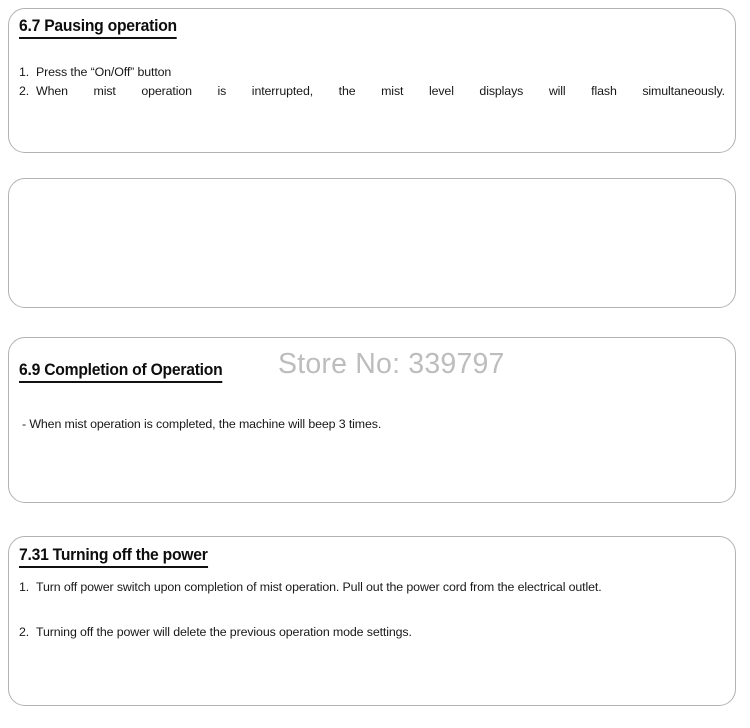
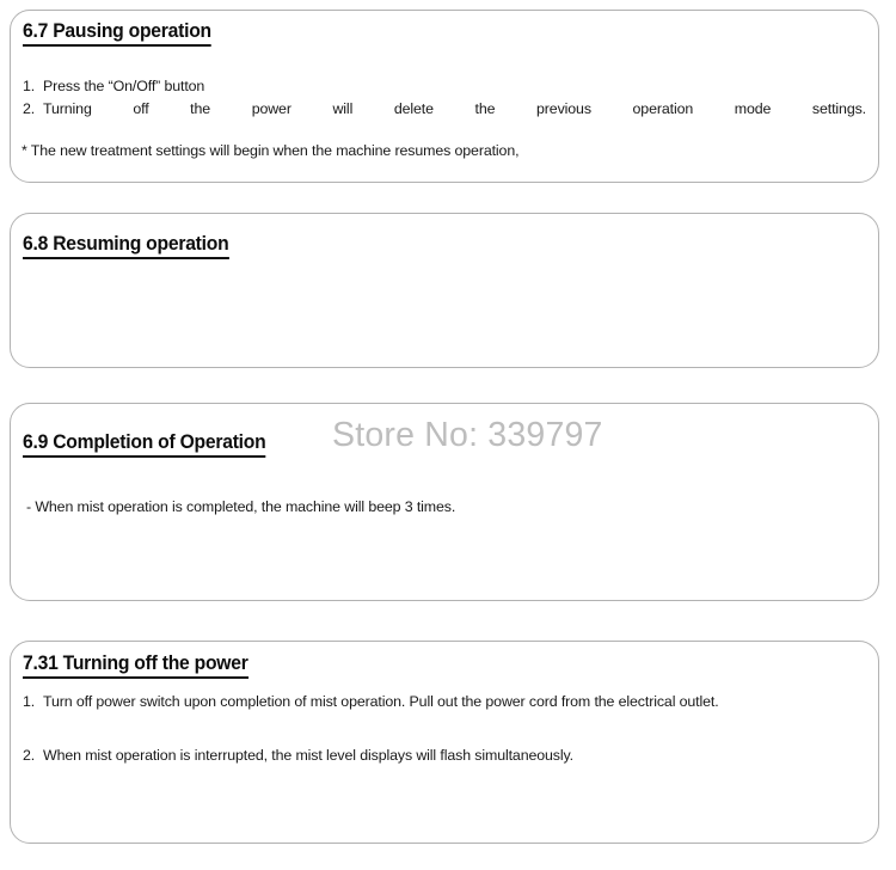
  6.7 Pausing operation
  1.
  Press the “On/Off” button
  2.
- When mist operation is interrupted, the mist level displays will flash simultaneously.
+ Turning off the power will delete the previous operation mode settings.
+ * The new treatment settings will begin when the machine resumes operation,
+ 6.8 Resuming operation
  6.9 Completion of Operation
  - When mist operation is completed, the machine will beep 3 times.
  7.31 Turning off the power
  1.
  Turn off power switch upon completion of mist operation. Pull out the power cord from the electrical outlet.
  2.
- Turning off the power will delete the previous operation mode settings.
+ When mist operation is interrupted, the mist level displays will flash simultaneously.
  Store No: 339797
